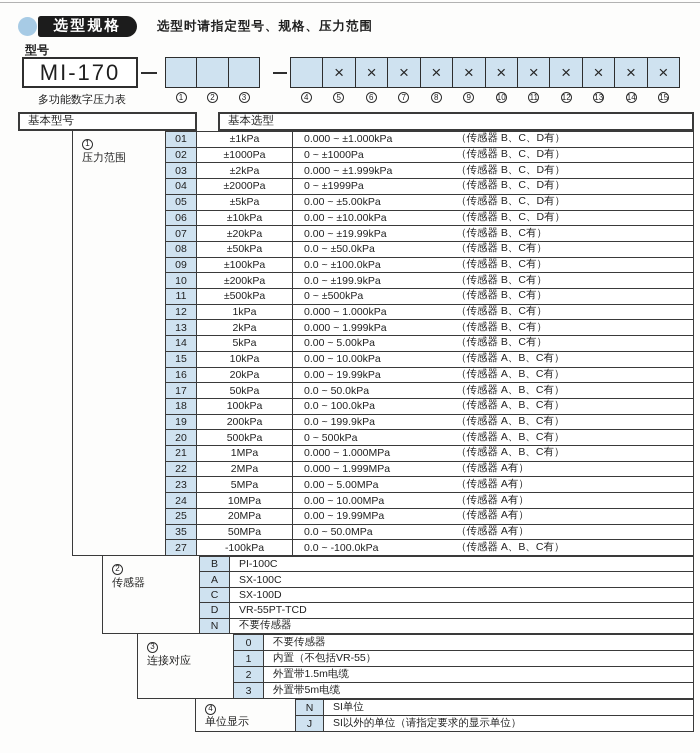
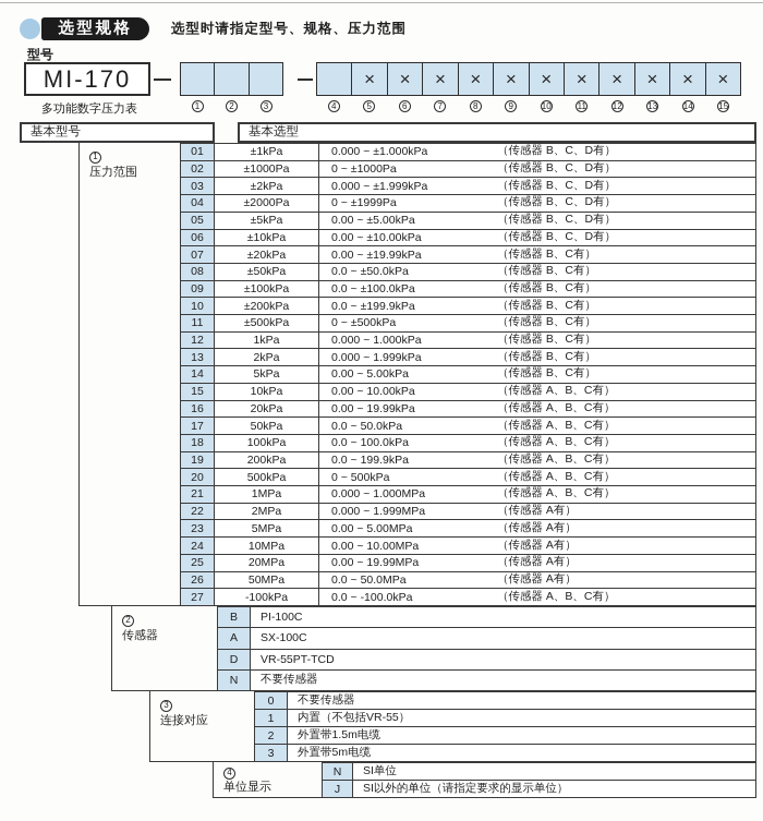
  选型规格
  选型时请指定型号、规格、压力范围
  型号
  MI-170
  多功能数字压力表
  ×
  ×
  ×
  ×
  ×
  ×
  ×
  ×
  ×
  ×
  ×
  1
  2
  3
  4
  5
  6
  7
  8
  9
  10
  11
  12
  13
  14
  15
  基本型号
  基本选型
  1
  压力范围
  01
  ±1kPa
  0.000 ~ ±1.000kPa
  （传感器 B、C、D有）
  02
  ±1000Pa
  0 ~ ±1000Pa
  （传感器 B、C、D有）
  03
  ±2kPa
  0.000 ~ ±1.999kPa
  （传感器 B、C、D有）
  04
  ±2000Pa
  0 ~ ±1999Pa
  （传感器 B、C、D有）
  05
  ±5kPa
  0.00 ~ ±5.00kPa
  （传感器 B、C、D有）
  06
  ±10kPa
  0.00 ~ ±10.00kPa
  （传感器 B、C、D有）
  07
  ±20kPa
  0.00 ~ ±19.99kPa
  （传感器 B、C有）
  08
  ±50kPa
  0.0 ~ ±50.0kPa
  （传感器 B、C有）
  09
  ±100kPa
  0.0 ~ ±100.0kPa
  （传感器 B、C有）
  10
  ±200kPa
  0.0 ~ ±199.9kPa
  （传感器 B、C有）
  11
  ±500kPa
  0 ~ ±500kPa
  （传感器 B、C有）
  12
  1kPa
  0.000 ~ 1.000kPa
  （传感器 B、C有）
  13
  2kPa
  0.000 ~ 1.999kPa
  （传感器 B、C有）
  14
  5kPa
  0.00 ~ 5.00kPa
  （传感器 B、C有）
  15
  10kPa
  0.00 ~ 10.00kPa
  （传感器 A、B、C有）
  16
  20kPa
  0.00 ~ 19.99kPa
  （传感器 A、B、C有）
  17
  50kPa
  0.0 ~ 50.0kPa
  （传感器 A、B、C有）
  18
  100kPa
  0.0 ~ 100.0kPa
  （传感器 A、B、C有）
  19
  200kPa
  0.0 ~ 199.9kPa
  （传感器 A、B、C有）
  20
  500kPa
  0 ~ 500kPa
  （传感器 A、B、C有）
  21
  1MPa
  0.000 ~ 1.000MPa
  （传感器 A、B、C有）
  22
  2MPa
  0.000 ~ 1.999MPa
  （传感器 A有）
  23
  5MPa
  0.00 ~ 5.00MPa
  （传感器 A有）
  24
  10MPa
  0.00 ~ 10.00MPa
  （传感器 A有）
  25
  20MPa
  0.00 ~ 19.99MPa
  （传感器 A有）
- 35
+ 26
  50MPa
  0.0 ~ 50.0MPa
  （传感器 A有）
  27
  -100kPa
  0.0 ~ -100.0kPa
  （传感器 A、B、C有）
  2
  传感器
  B
  PI-100C
  A
  SX-100C
- C
- SX-100D
  D
  VR-55PT-TCD
  N
  不要传感器
  3
  连接对应
  0
  不要传感器
  1
  内置（不包括VR-55）
  2
  外置带1.5m电缆
  3
  外置带5m电缆
  4
  单位显示
  N
  SI单位
  J
  SI以外的单位（请指定要求的显示单位）
